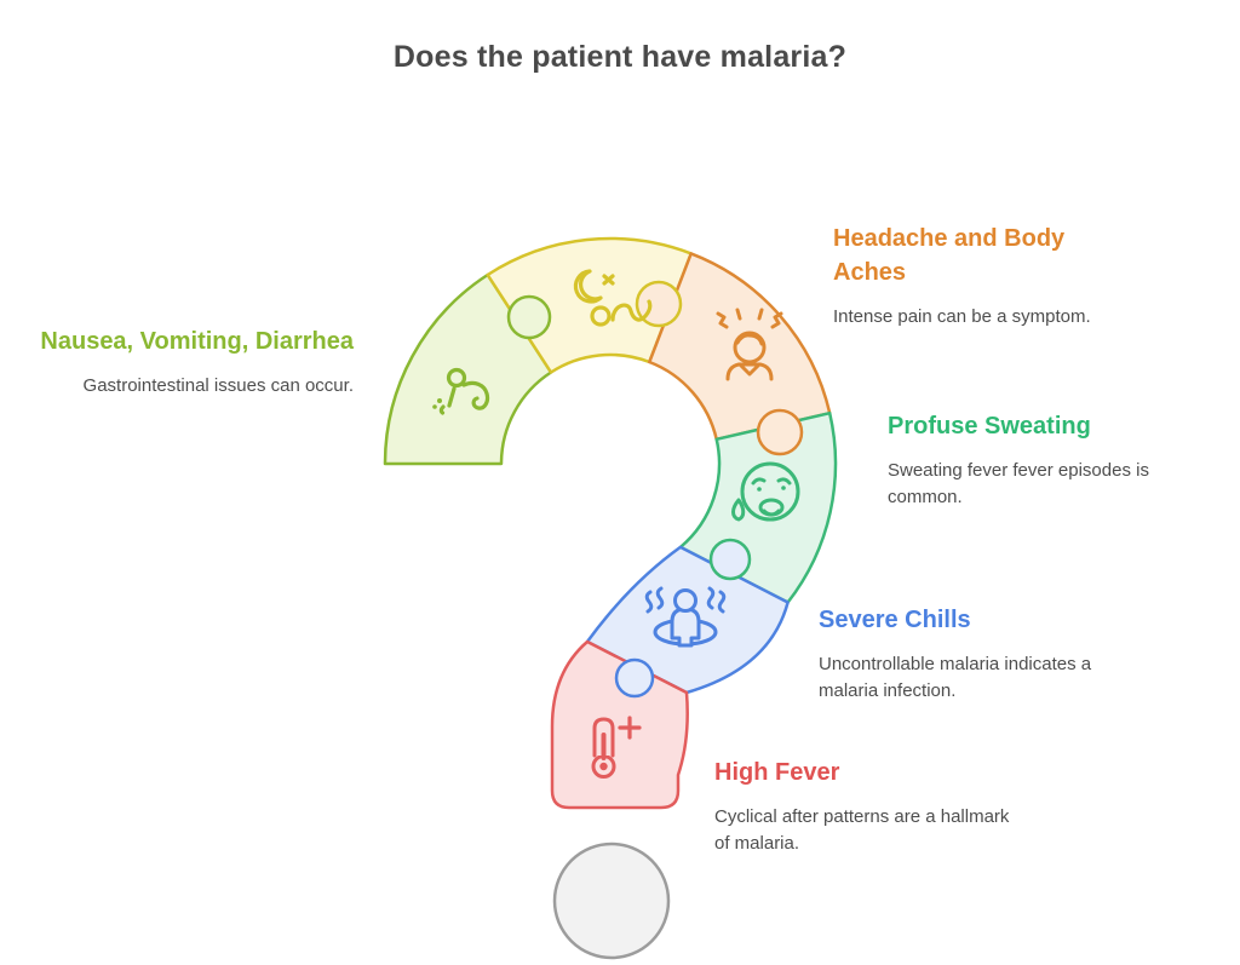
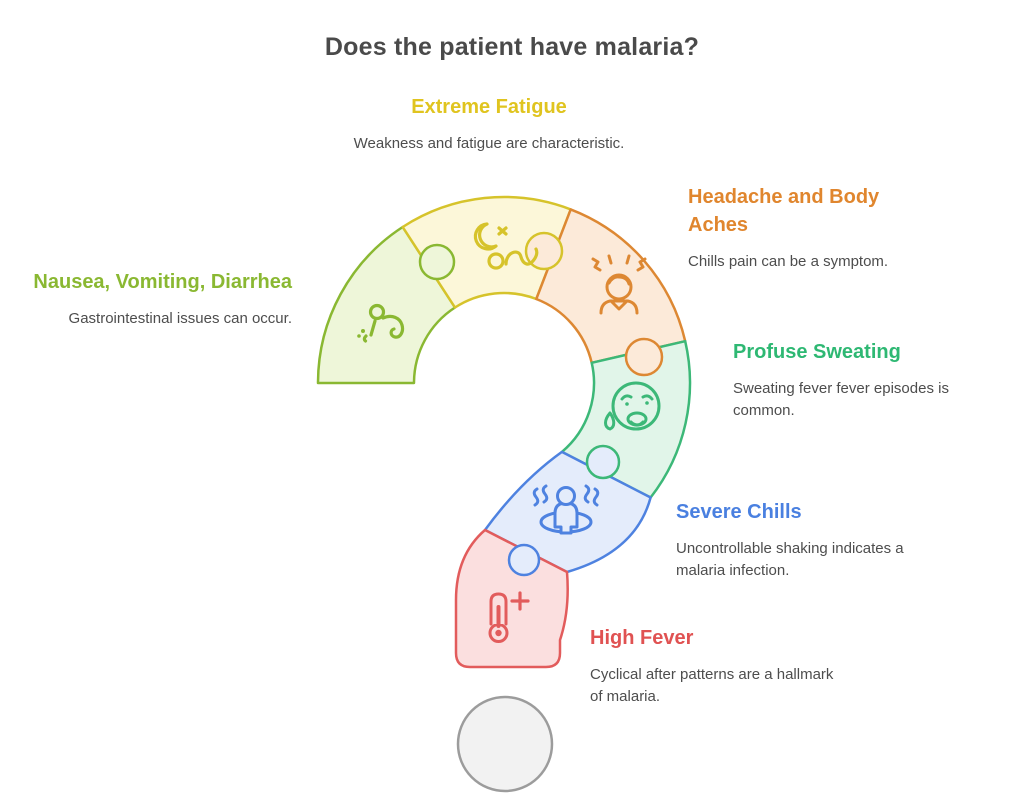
  Does the patient have malaria?
+ Extreme Fatigue
+ Weakness and fatigue are characteristic.
  Headache and Body Aches
- Intense pain can be a symptom.
+ Chills pain can be a symptom.
  Nausea, Vomiting, Diarrhea
  Gastrointestinal issues can occur.
  Profuse Sweating
  Sweating fever fever episodes is common.
  Severe Chills
- Uncontrollable malaria indicates a malaria infection.
+ Uncontrollable shaking indicates a malaria infection.
  High Fever
  Cyclical after patterns are a hallmark of malaria.
